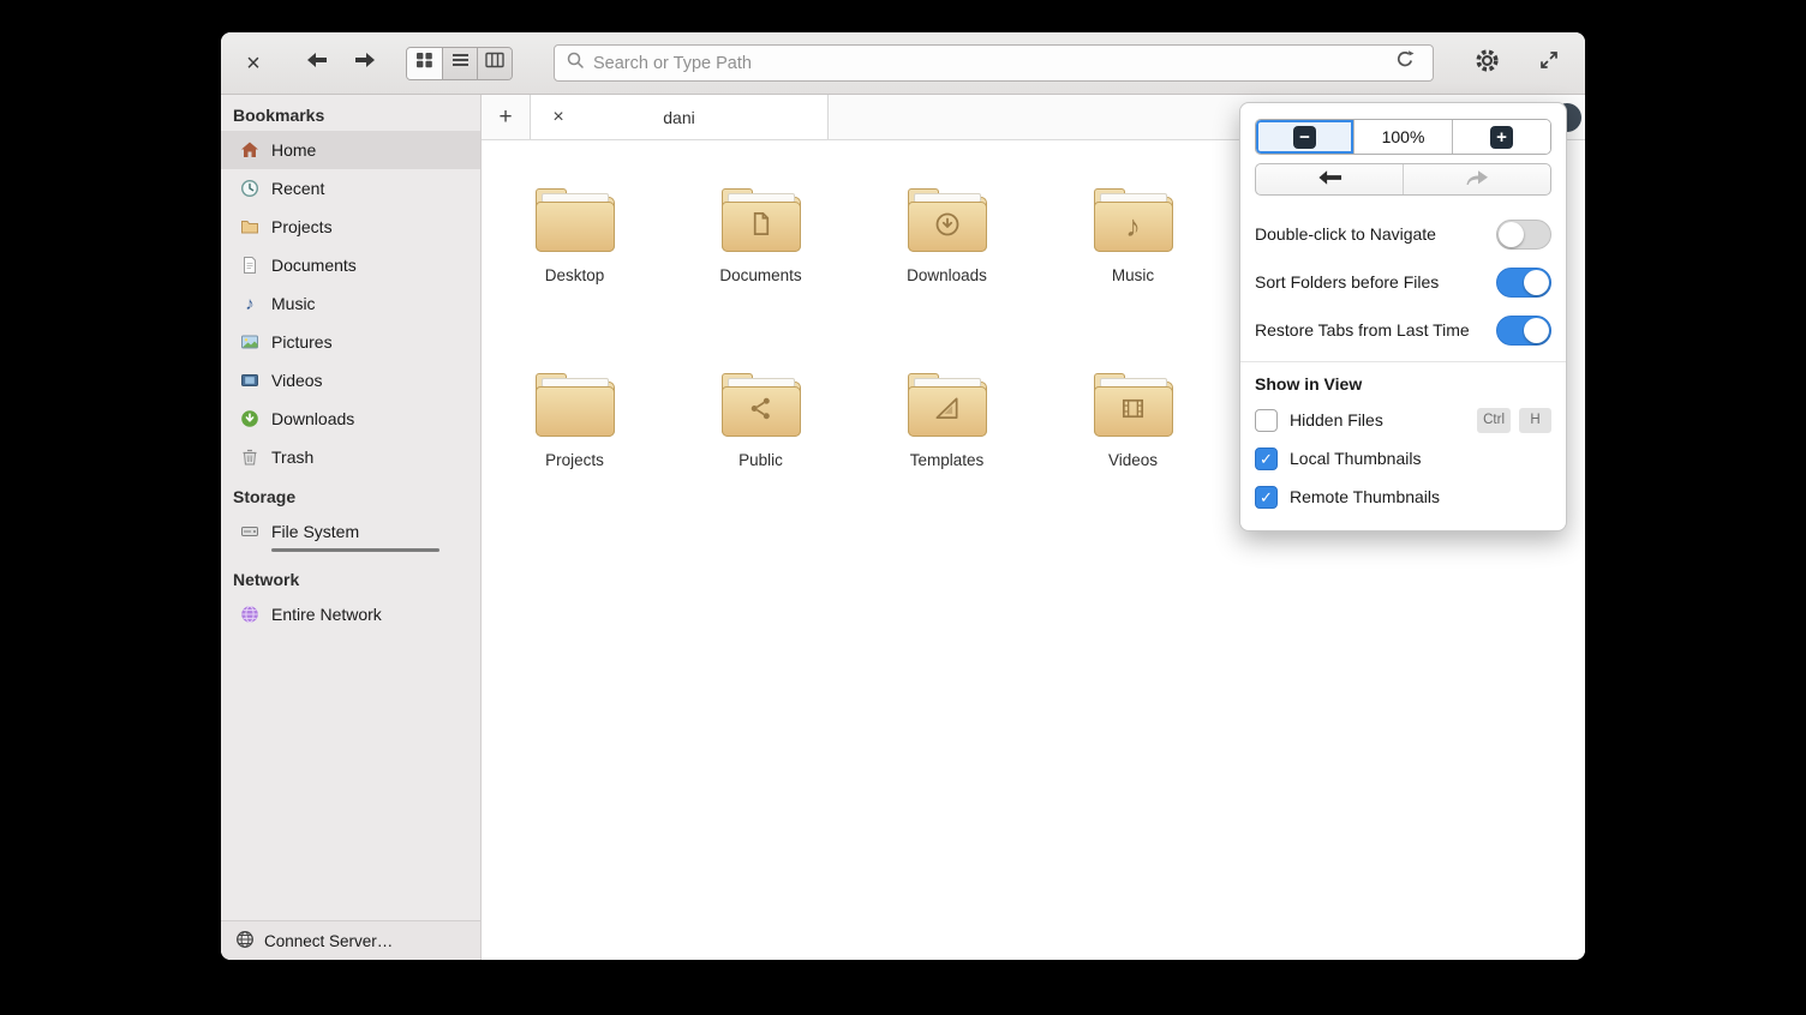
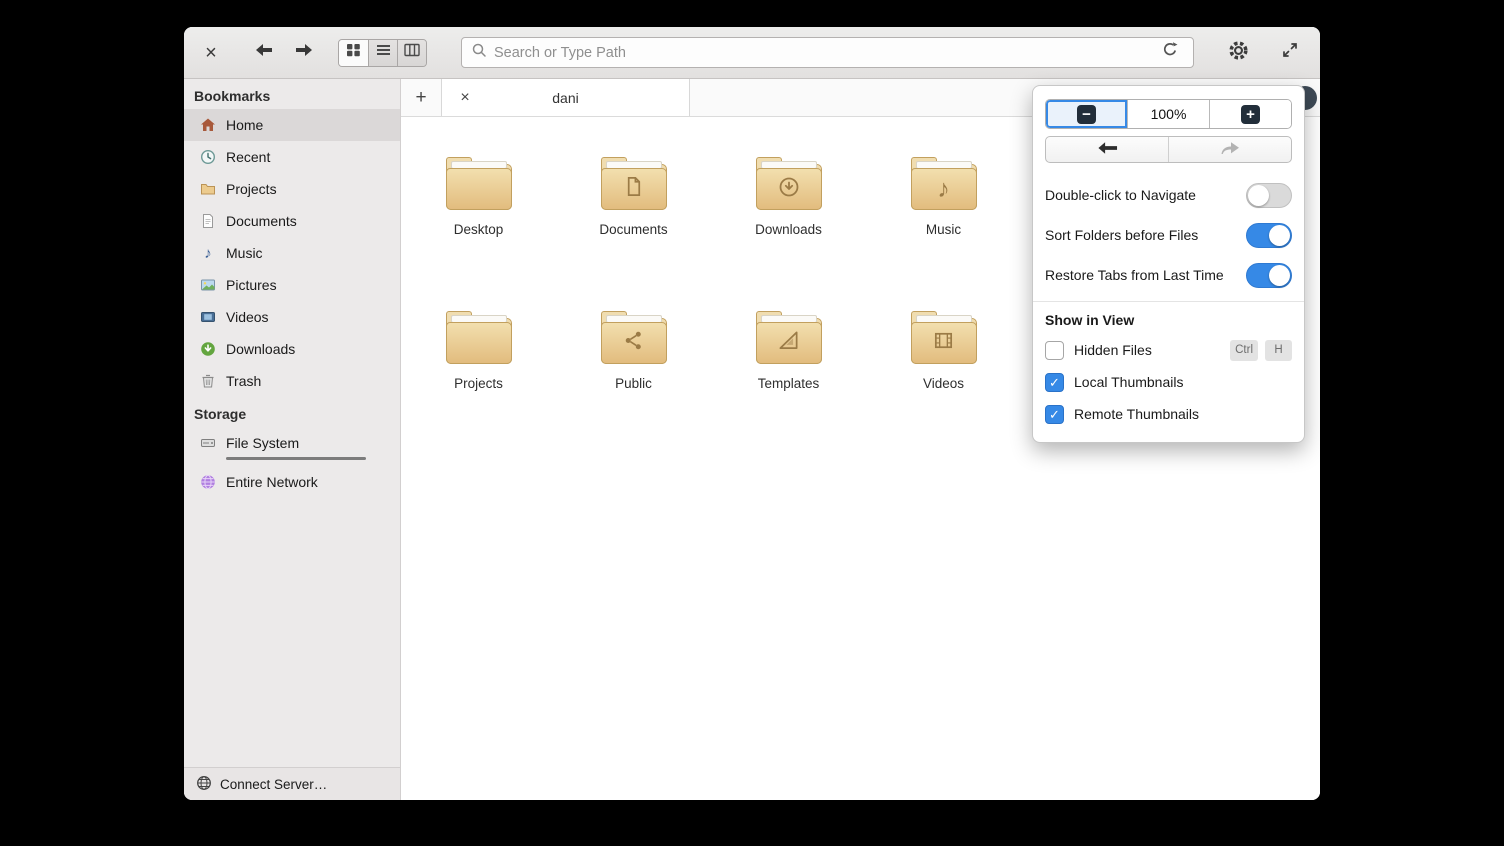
  ×
  Search or Type Path
  Bookmarks
  Home
  Recent
  Projects
  Documents
  ♪
  Music
  Pictures
  Videos
  Downloads
  Trash
  Storage
  File System
- Network
  Entire Network
  Connect Server…
  +
  ×
  dani
  Desktop
  Documents
  Downloads
  ♪
  Music
  Projects
  Public
  Templates
  Videos
  −
  100%
  +
  Double-click to Navigate
  Sort Folders before Files
  Restore Tabs from Last Time
  Show in View
  Hidden Files
  Ctrl
  H
  ✓
  Local Thumbnails
  ✓
  Remote Thumbnails
